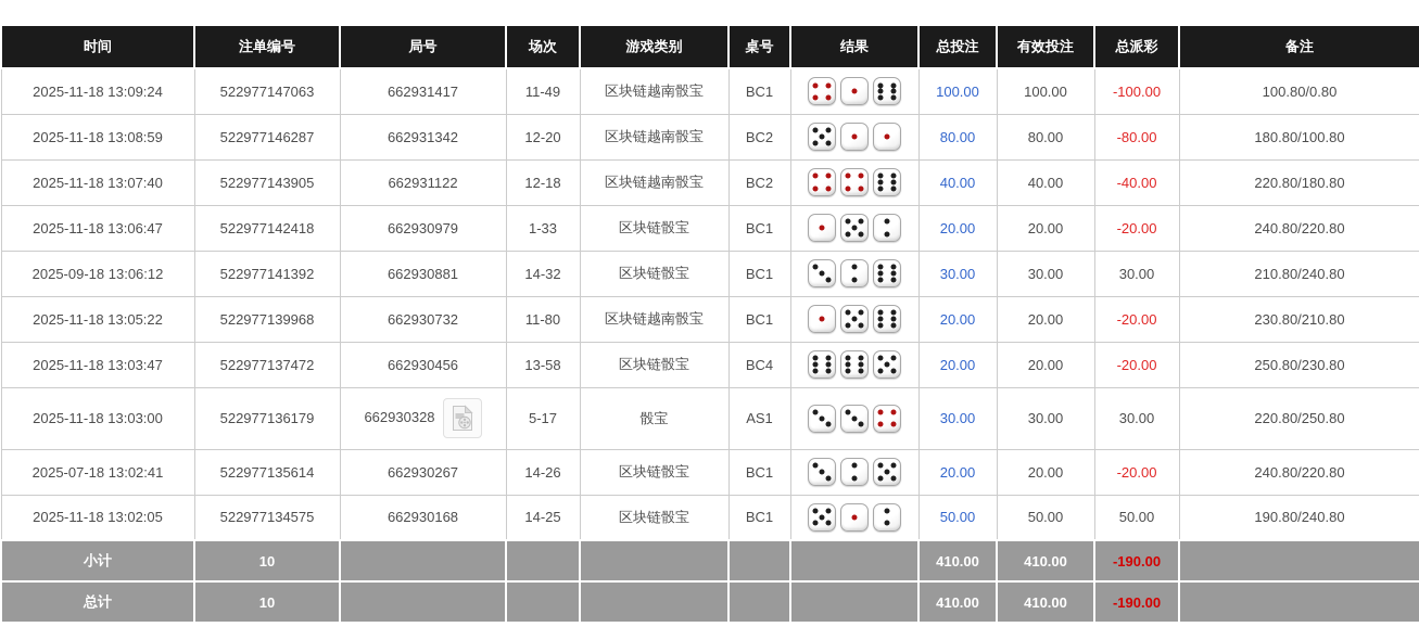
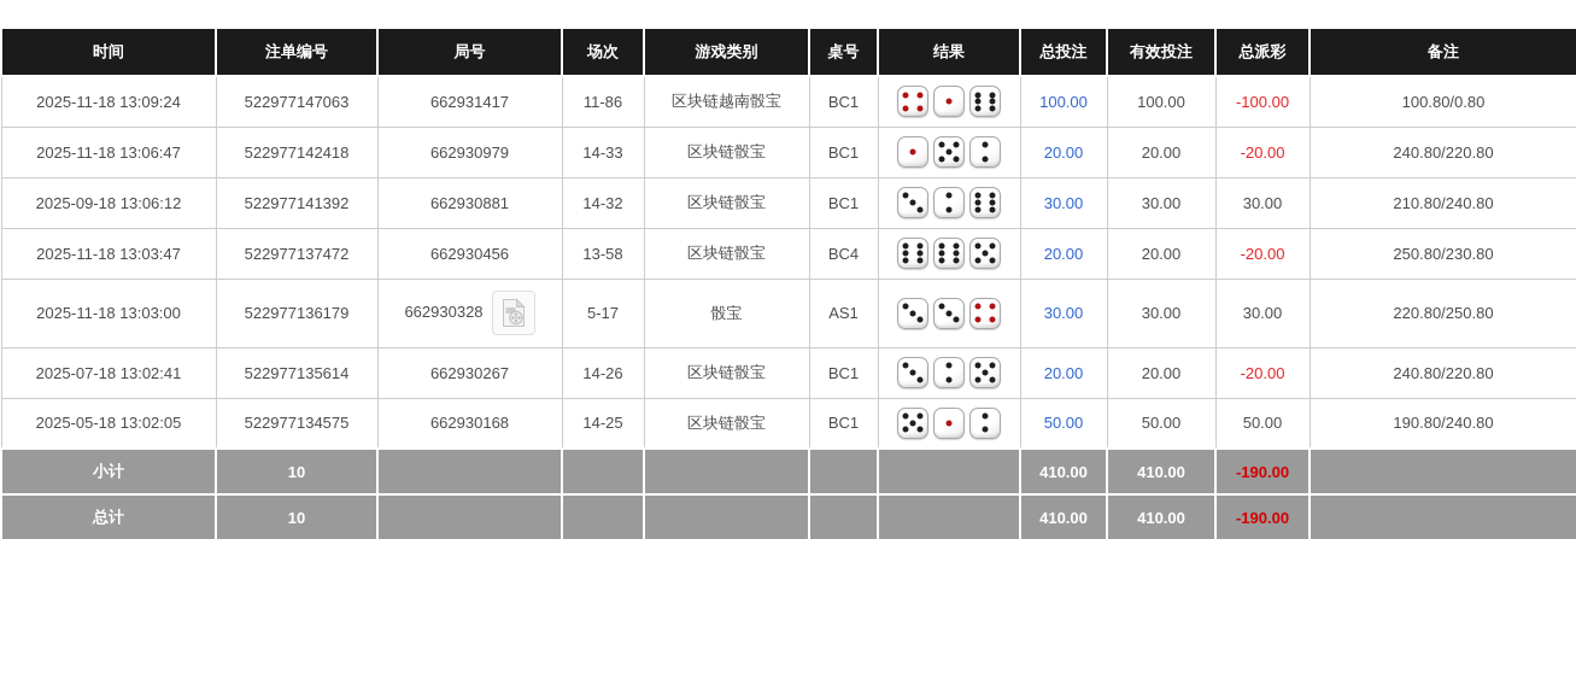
  时间	注单编号	局号	场次	游戏类别	桌号	结果	总投注	有效投注	总派彩	备注
- 2025-11-18 13:09:24	522977147063	662931417	11-49	区块链越南骰宝	BC1		100.00	100.00	-100.00	100.80/0.80
+ 2025-11-18 13:09:24	522977147063	662931417	11-86	区块链越南骰宝	BC1		100.00	100.00	-100.00	100.80/0.80
- 2025-11-18 13:08:59	522977146287	662931342	12-20	区块链越南骰宝	BC2		80.00	80.00	-80.00	180.80/100.80
- 2025-11-18 13:07:40	522977143905	662931122	12-18	区块链越南骰宝	BC2		40.00	40.00	-40.00	220.80/180.80
- 2025-11-18 13:06:47	522977142418	662930979	1-33	区块链骰宝	BC1		20.00	20.00	-20.00	240.80/220.80
+ 2025-11-18 13:06:47	522977142418	662930979	14-33	区块链骰宝	BC1		20.00	20.00	-20.00	240.80/220.80
  2025-09-18 13:06:12	522977141392	662930881	14-32	区块链骰宝	BC1		30.00	30.00	30.00	210.80/240.80
- 2025-11-18 13:05:22	522977139968	662930732	11-80	区块链越南骰宝	BC1		20.00	20.00	-20.00	230.80/210.80
  2025-11-18 13:03:47	522977137472	662930456	13-58	区块链骰宝	BC4		20.00	20.00	-20.00	250.80/230.80
  2025-11-18 13:03:00	522977136179	662930328	5-17	骰宝	AS1		30.00	30.00	30.00	220.80/250.80
  2025-07-18 13:02:41	522977135614	662930267	14-26	区块链骰宝	BC1		20.00	20.00	-20.00	240.80/220.80
- 2025-11-18 13:02:05	522977134575	662930168	14-25	区块链骰宝	BC1		50.00	50.00	50.00	190.80/240.80
+ 2025-05-18 13:02:05	522977134575	662930168	14-25	区块链骰宝	BC1		50.00	50.00	50.00	190.80/240.80
  小计	10						410.00	410.00	-190.00
  总计	10						410.00	410.00	-190.00
